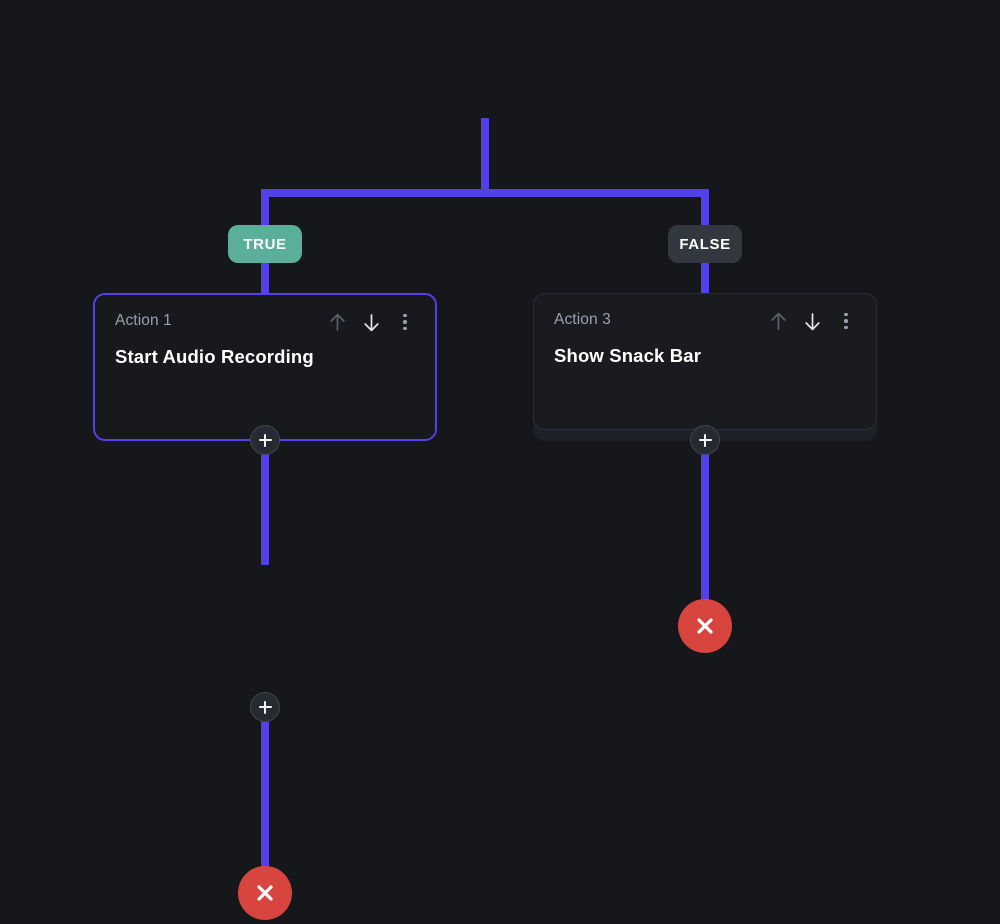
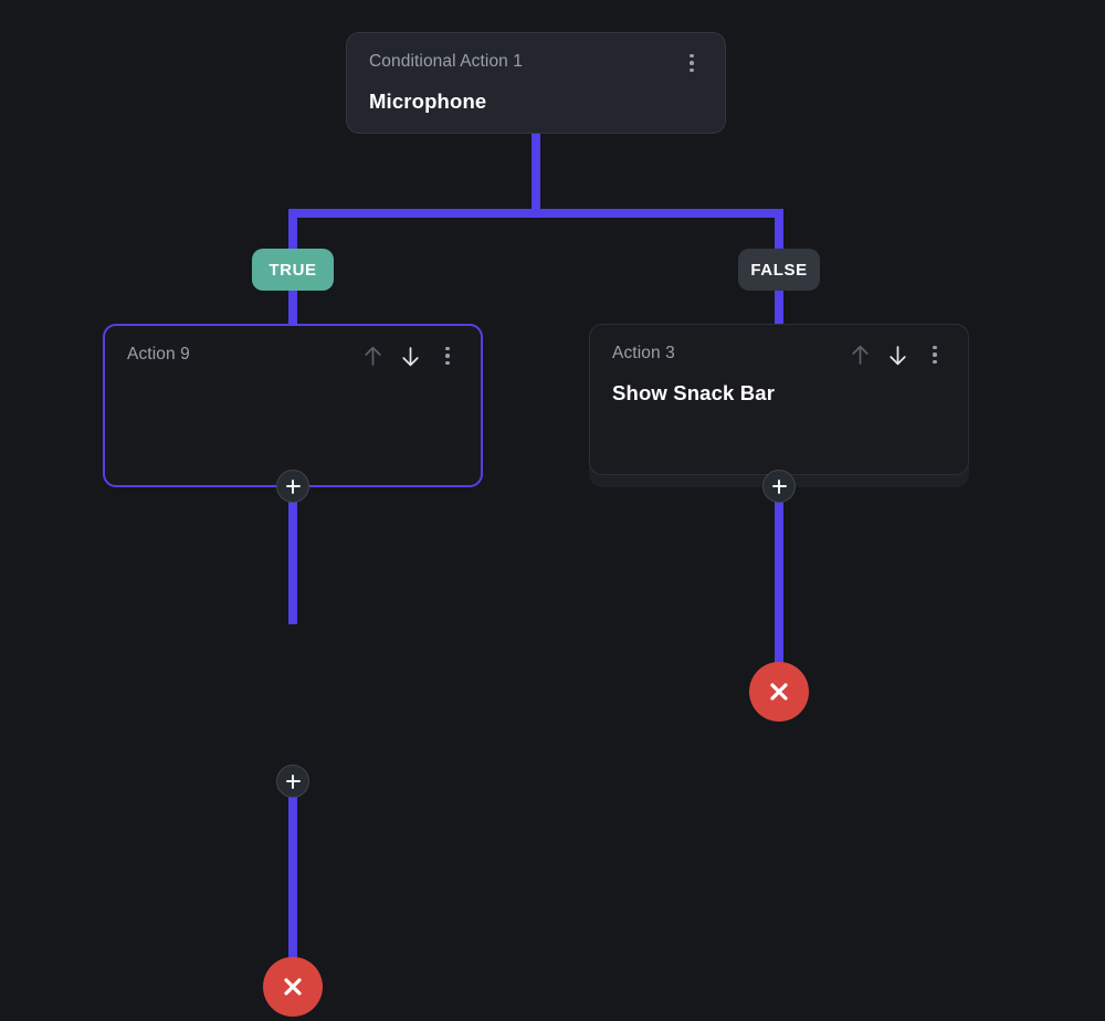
+ Conditional Action 1
+ Microphone
  TRUE
  FALSE
- Action 1
+ Action 9
- Start Audio Recording
  Action 3
  Show Snack Bar
